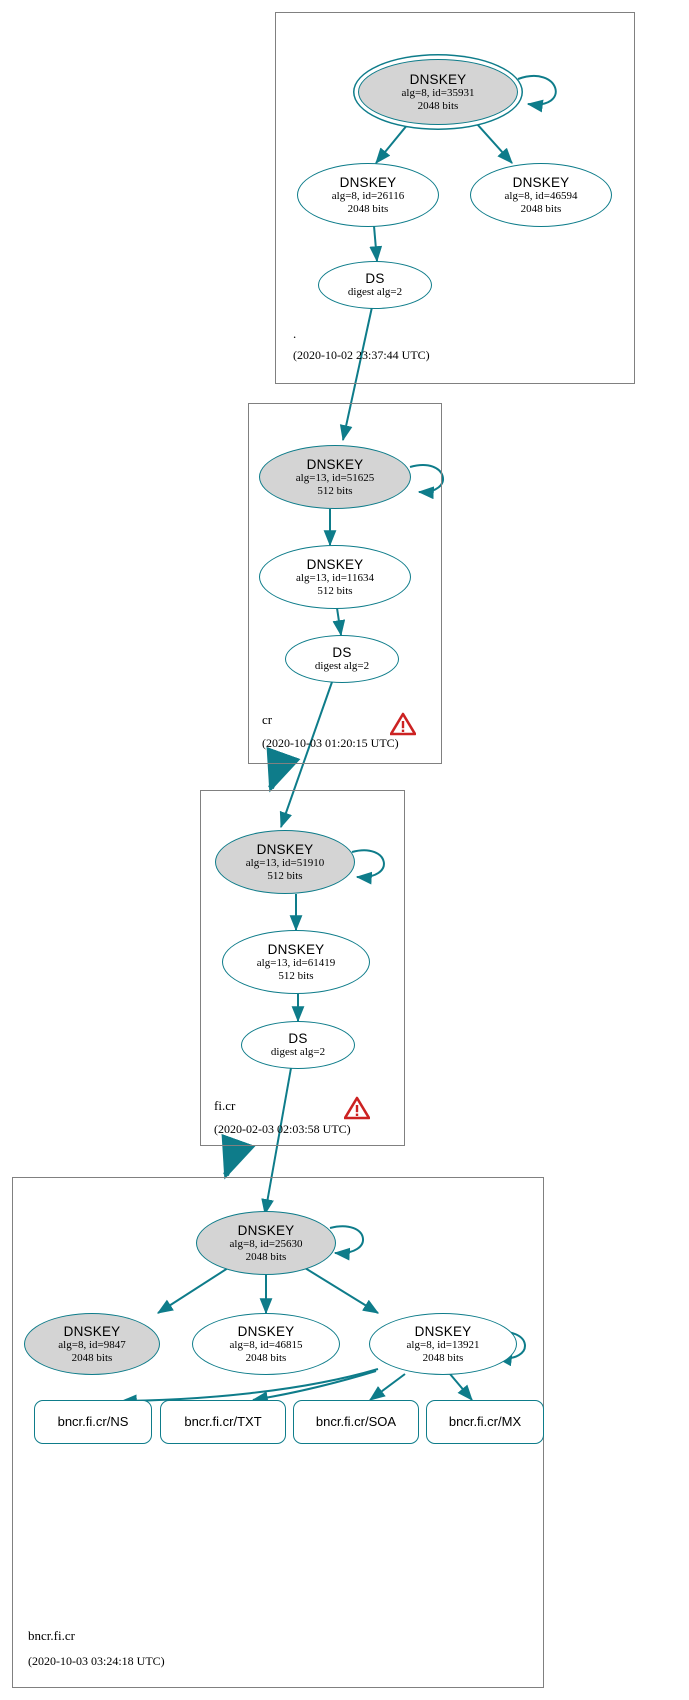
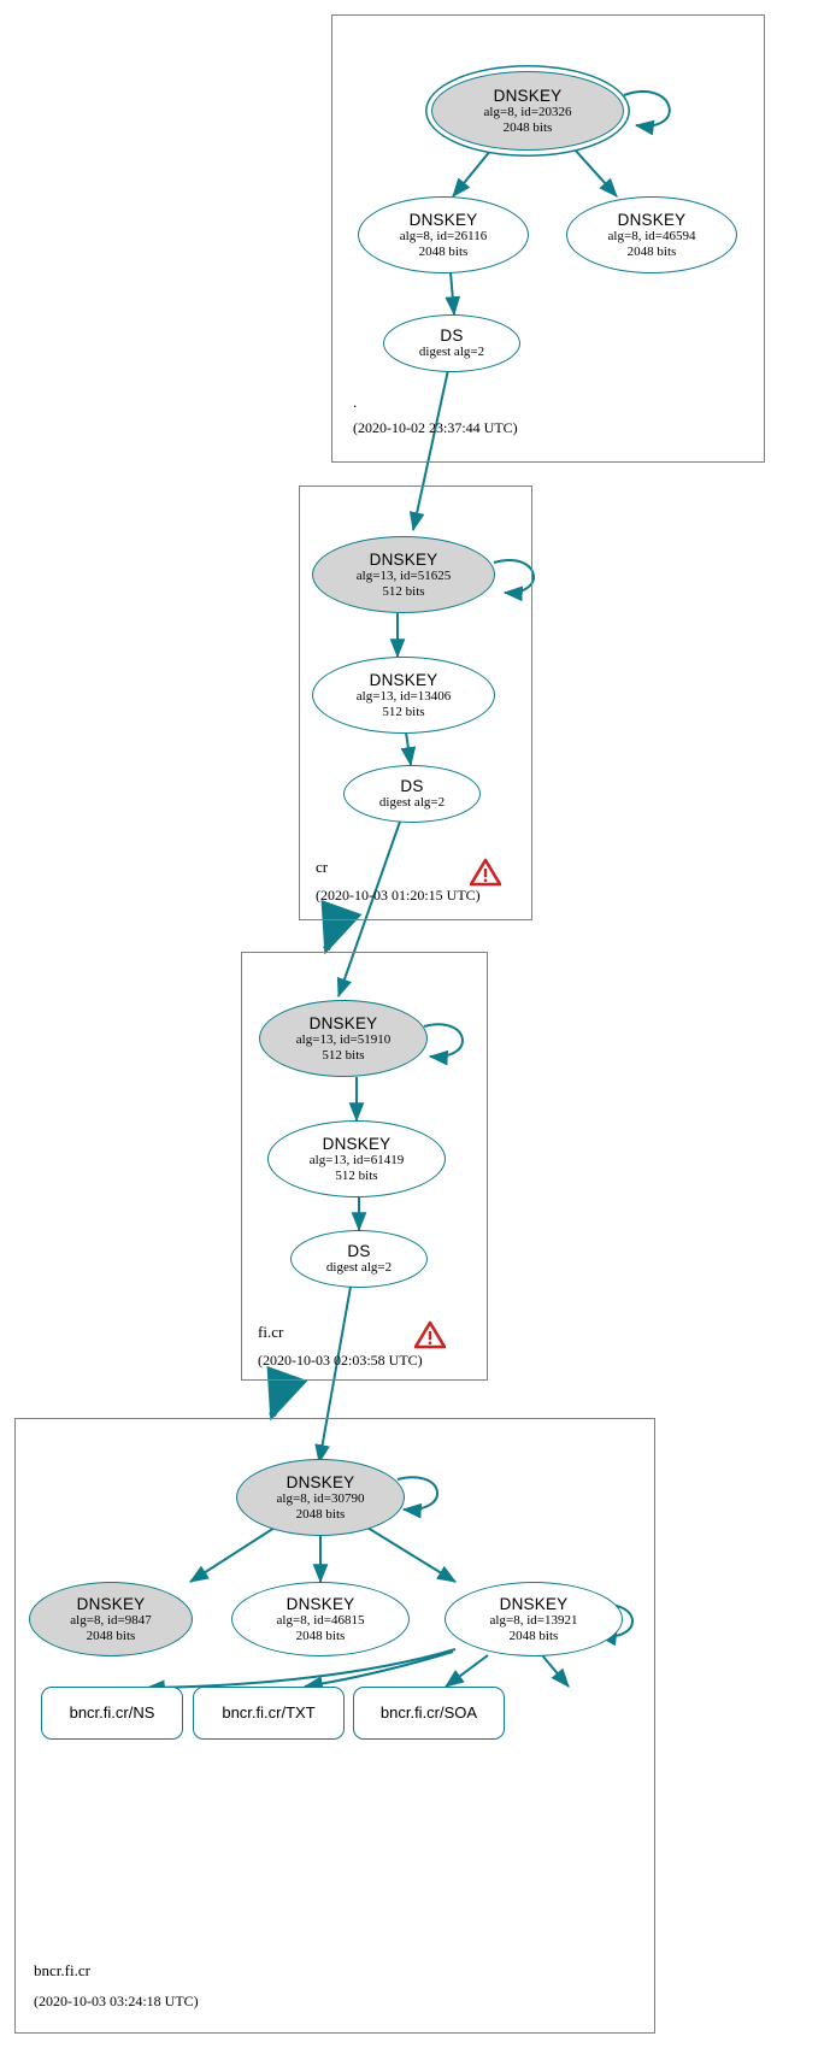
  DNSKEY
- alg=8, id=35931
+ alg=8, id=20326
  2048 bits
  DNSKEY
  alg=8, id=26116
  2048 bits
  DNSKEY
  alg=8, id=46594
  2048 bits
  DS
  digest alg=2
  .
  (2020-10-02 23:37:44 UTC)
  DNSKEY
  alg=13, id=51625
  512 bits
  DNSKEY
- alg=13, id=11634
+ alg=13, id=13406
  512 bits
  DS
  digest alg=2
  cr
  (2020-10-03 01:20:15 UTC)
  DNSKEY
  alg=13, id=51910
  512 bits
  DNSKEY
  alg=13, id=61419
  512 bits
  DS
  digest alg=2
  fi.cr
- (2020-02-03 02:03:58 UTC)
+ (2020-10-03 02:03:58 UTC)
  DNSKEY
- alg=8, id=25630
+ alg=8, id=30790
  2048 bits
  DNSKEY
  alg=8, id=9847
  2048 bits
  DNSKEY
  alg=8, id=46815
  2048 bits
  DNSKEY
  alg=8, id=13921
  2048 bits
  bncr.fi.cr/NS
  bncr.fi.cr/TXT
  bncr.fi.cr/SOA
- bncr.fi.cr/MX
  bncr.fi.cr
  (2020-10-03 03:24:18 UTC)
